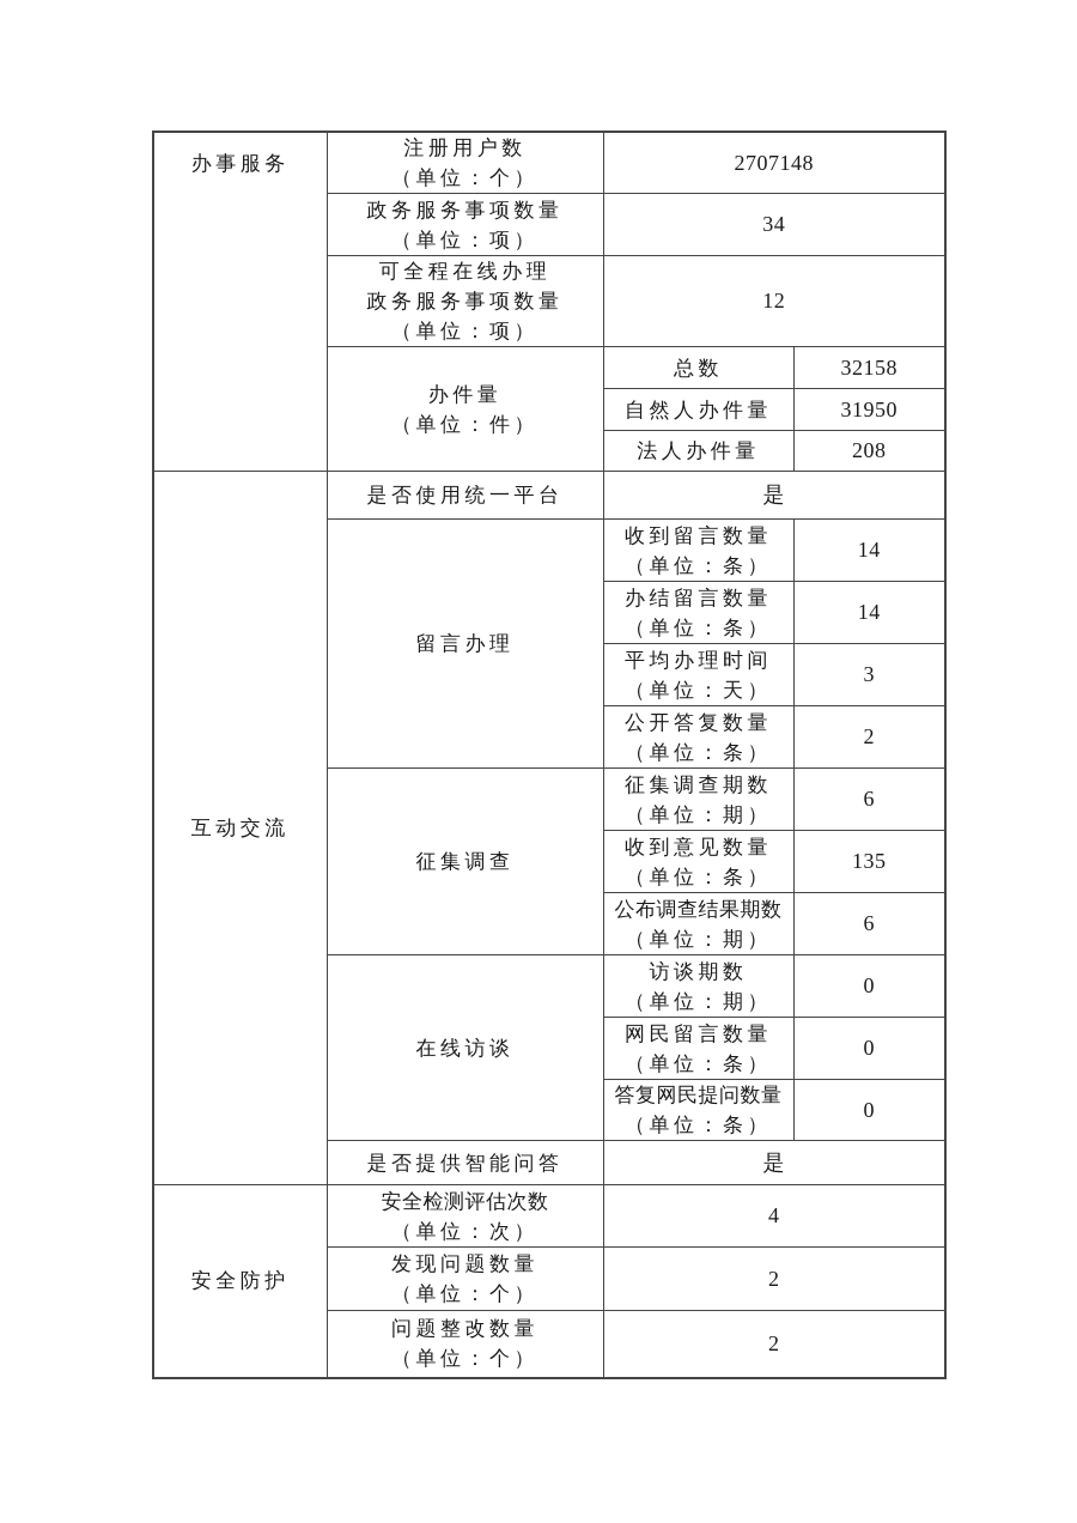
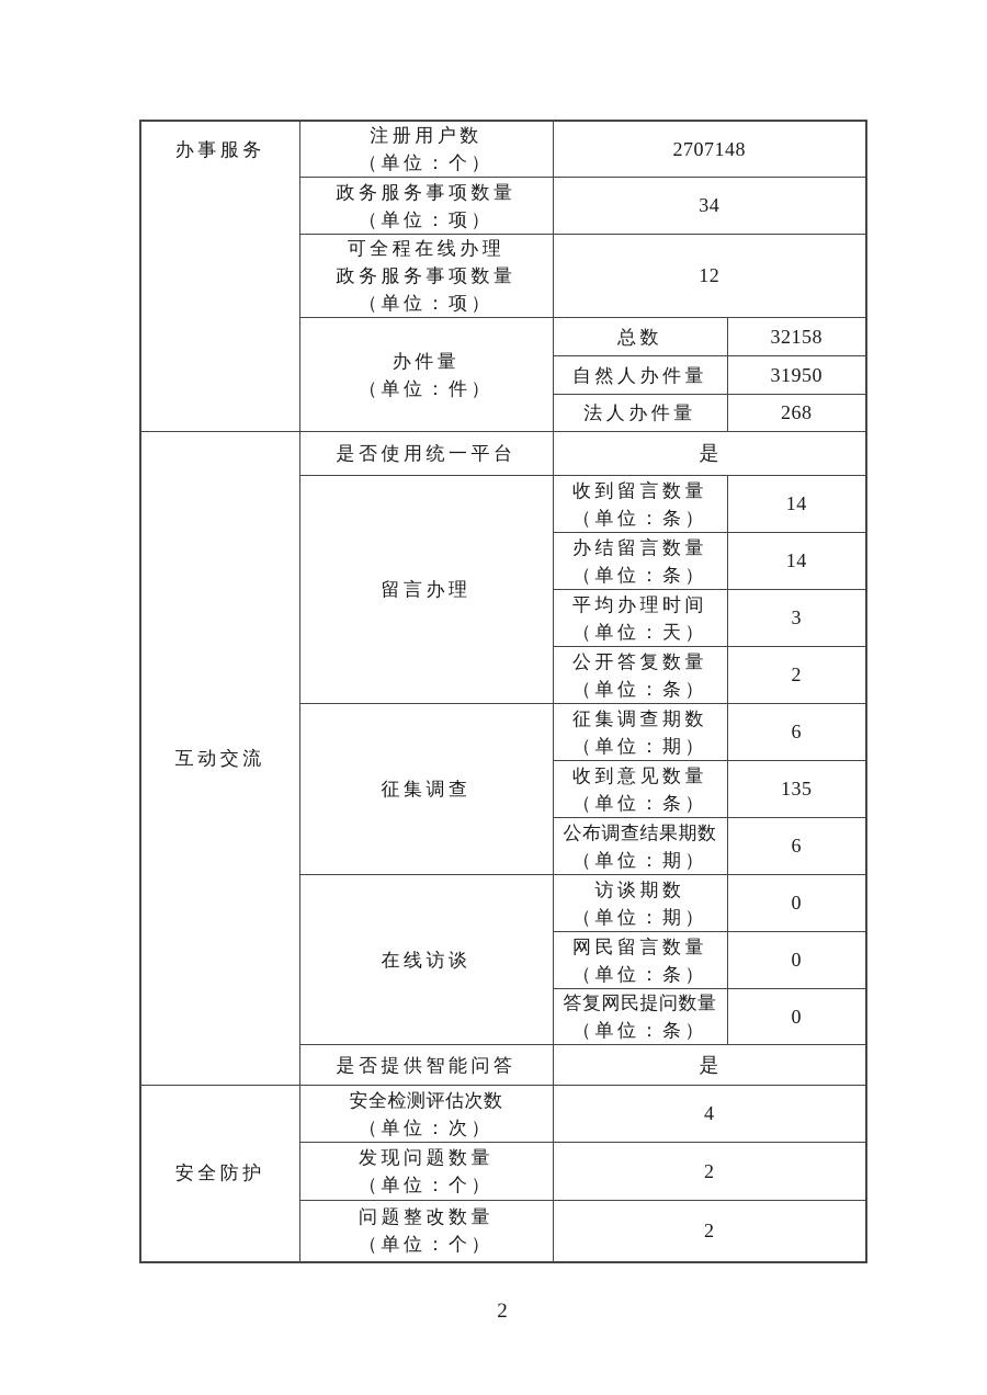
  办事服务	注册用户数 （单位：个）	2707148
  政务服务事项数量 （单位：项）	34
  可全程在线办理 政务服务事项数量 （单位：项）	12
  办件量 （单位：件）	总数	32158
  自然人办件量	31950
- 法人办件量	208
+ 法人办件量	268
  互动交流	是否使用统一平台	是
  留言办理	收到留言数量 （单位：条）	14
  办结留言数量 （单位：条）	14
  平均办理时间 （单位：天）	3
  公开答复数量 （单位：条）	2
  征集调查	征集调查期数 （单位：期）	6
  收到意见数量 （单位：条）	135
  公布调查结果期数 （单位：期）	6
  在线访谈	访谈期数 （单位：期）	0
  网民留言数量 （单位：条）	0
  答复网民提问数量 （单位：条）	0
  是否提供智能问答	是
  安全防护	安全检测评估次数 （单位：次）	4
  发现问题数量 （单位：个）	2
  问题整改数量 （单位：个）	2
+ 2
